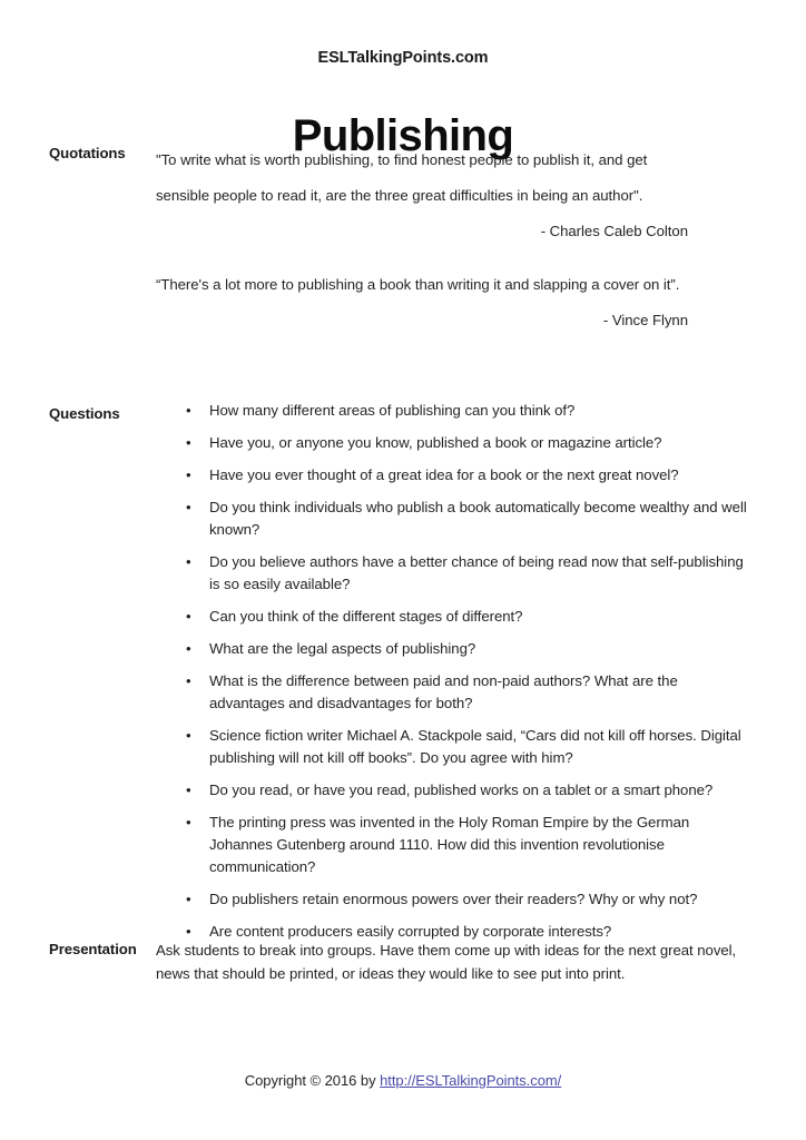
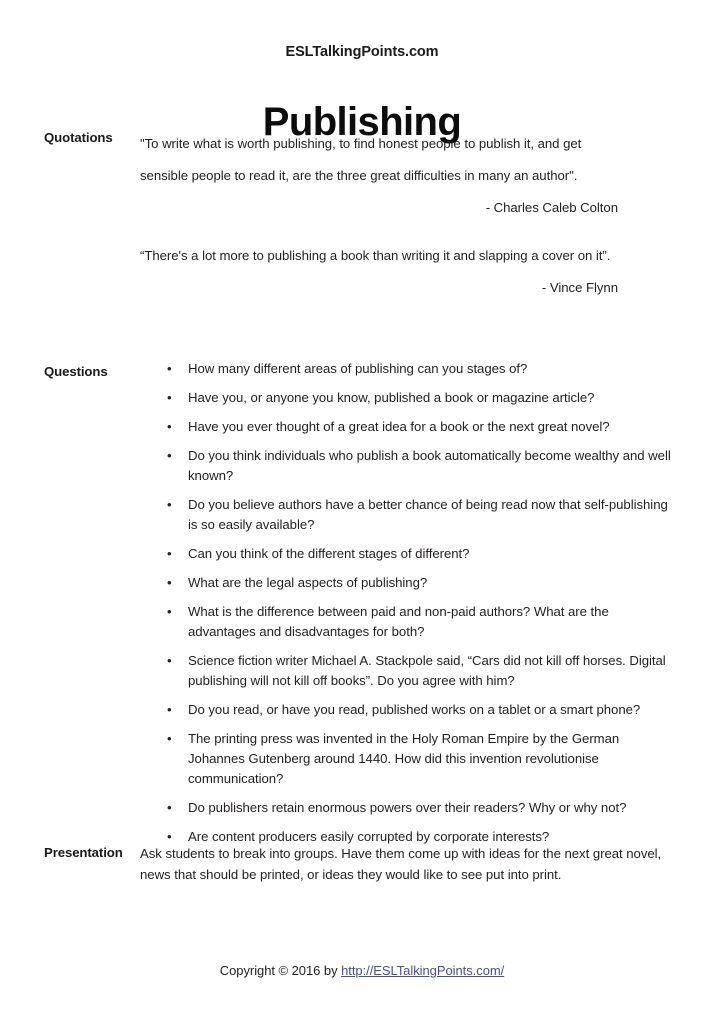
  ESLTalkingPoints.com
  Publishing
  Quotations
- "To write what is worth publishing, to find honest people to publish it, and get sensible people to read it, are the three great difficulties in being an author".
+ "To write what is worth publishing, to find honest people to publish it, and get sensible people to read it, are the three great difficulties in many an author".
  - Charles Caleb Colton
  “There's a lot more to publishing a book than writing it and slapping a cover on it”.
  - Vince Flynn
  Questions
  •
- How many different areas of publishing can you think of?
+ How many different areas of publishing can you stages of?
  •
  Have you, or anyone you know, published a book or magazine article?
  •
  Have you ever thought of a great idea for a book or the next great novel?
  •
  Do you think individuals who publish a book automatically become wealthy and well known?
  •
  Do you believe authors have a better chance of being read now that self-publishing is so easily available?
  •
  Can you think of the different stages of different?
  •
  What are the legal aspects of publishing?
  •
  What is the difference between paid and non-paid authors? What are the advantages and disadvantages for both?
  •
  Science fiction writer Michael A. Stackpole said, “Cars did not kill off horses. Digital publishing will not kill off books”. Do you agree with him?
  •
  Do you read, or have you read, published works on a tablet or a smart phone?
  •
- The printing press was invented in the Holy Roman Empire by the German Johannes Gutenberg around 1110. How did this invention revolutionise communication?
+ The printing press was invented in the Holy Roman Empire by the German Johannes Gutenberg around 1440. How did this invention revolutionise communication?
  •
  Do publishers retain enormous powers over their readers? Why or why not?
  •
  Are content producers easily corrupted by corporate interests?
  Presentation
  Ask students to break into groups. Have them come up with ideas for the next great novel, news that should be printed, or ideas they would like to see put into print.
  Copyright © 2016 by http://ESLTalkingPoints.com/
